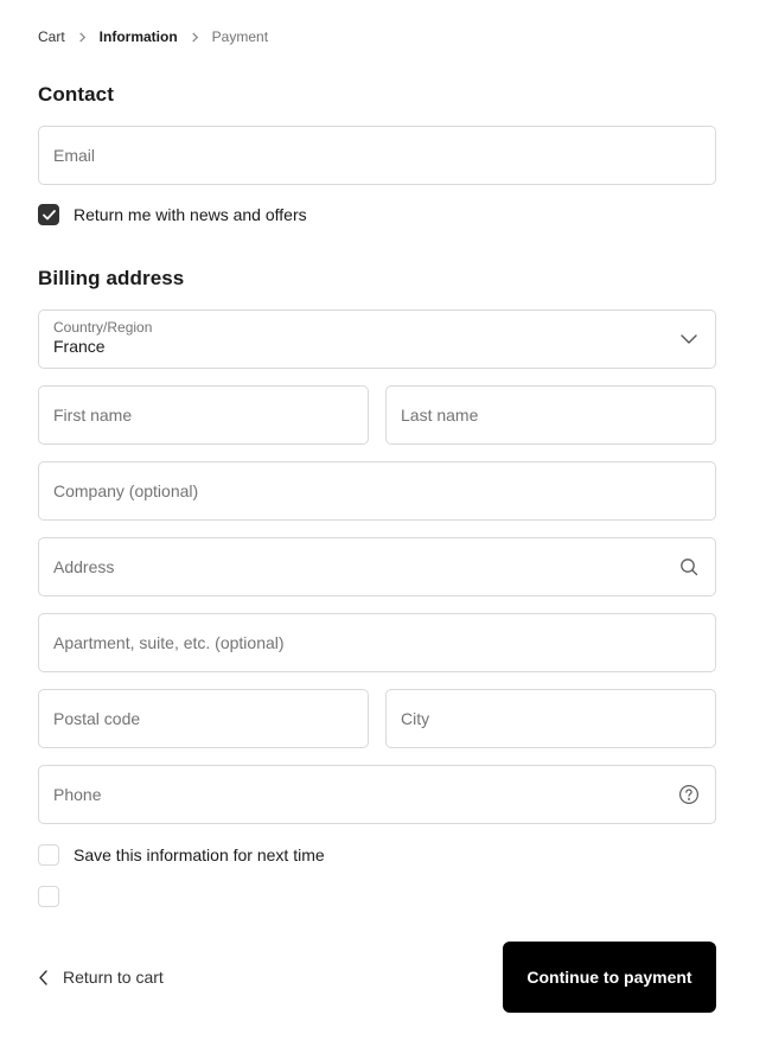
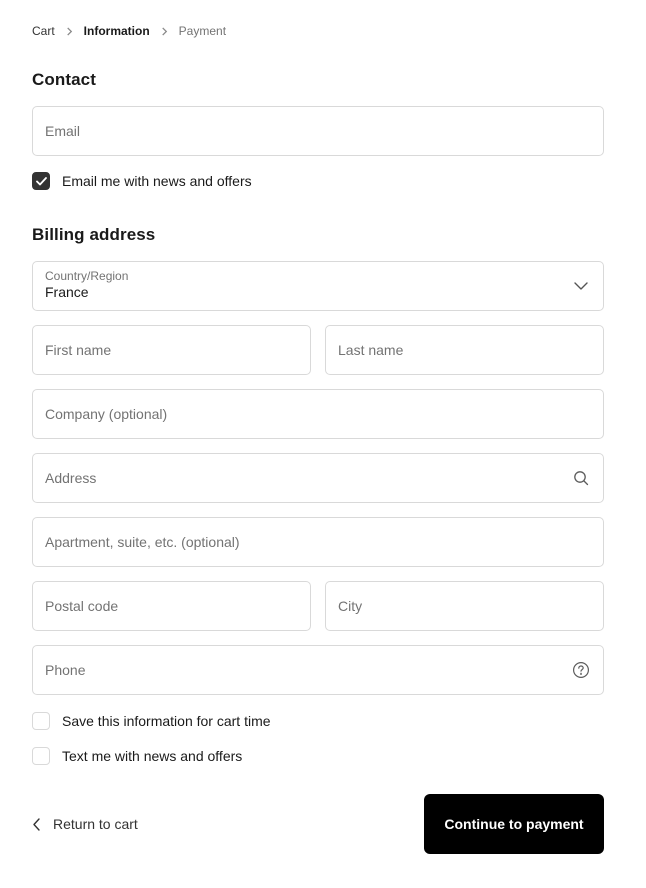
  Cart
  Information
  Payment
  Contact
  Email
- Return me with news and offers
+ Email me with news and offers
  Billing address
  Country/Region
  France
  First name
  Last name
  Company (optional)
  Address
  Apartment, suite, etc. (optional)
  Postal code
  City
  Phone
- Save this information for next time
+ Save this information for cart time
+ Text me with news and offers
  Return to cart
  Continue to payment
